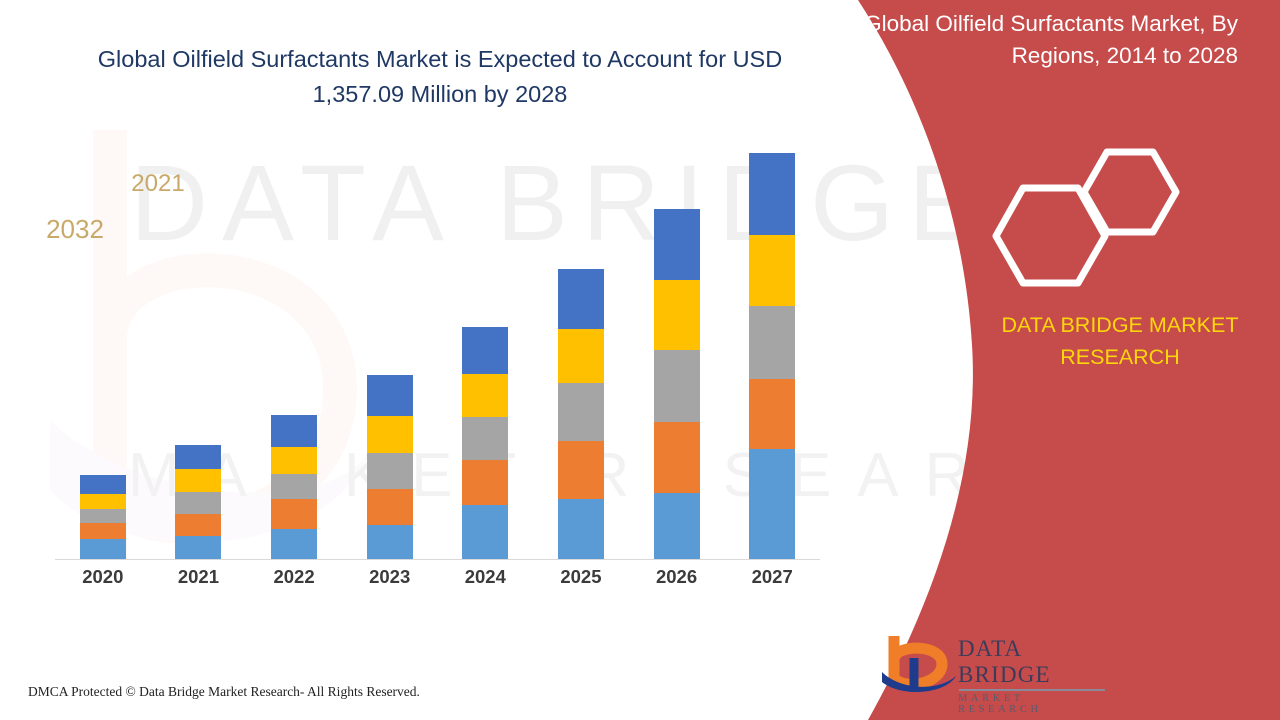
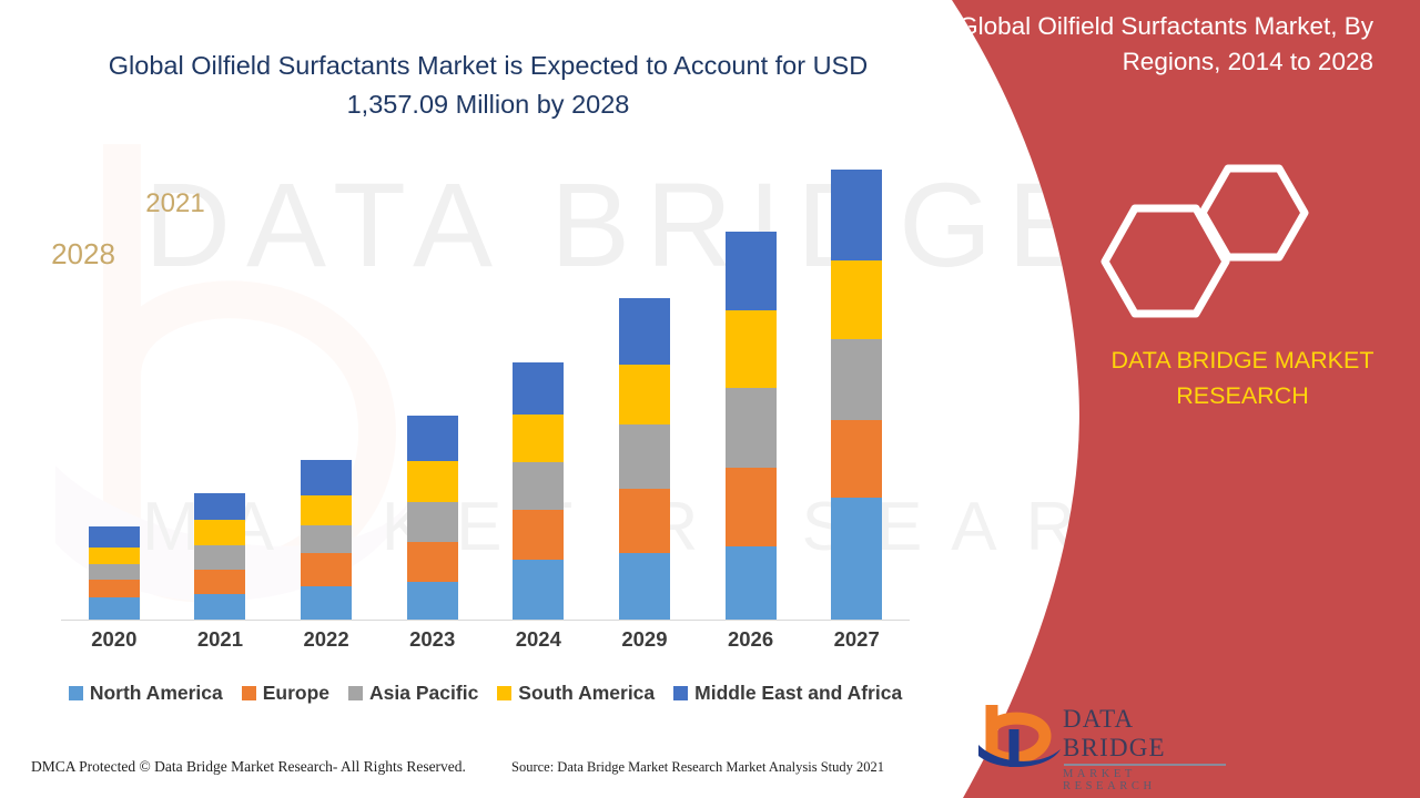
  DATA BRIG
  Global Oilfield Surfactants Market is Expected to Account for USD 1,357.09 Million by 2028
  2020
  2021
  2022
  2023
  2024
- 2025
+ 2029
  2026
  2027
+ North America
+ Europe
+ Asia Pacific
+ South America
+ Middle East and Africa
  DMCA Protected © Data Bridge Market Research- All Rights Reserved.
+ Source: Data Bridge Market Research Market Analysis Study 2021
  Global Oilfield Surfactants Market, By Regions, 2014 to 2028
  2021
- 2032
+ 2028
  DATA BRIDGE MARKET RESEARCH
  DATA BRIDGE
  MARKET RESEARCH
